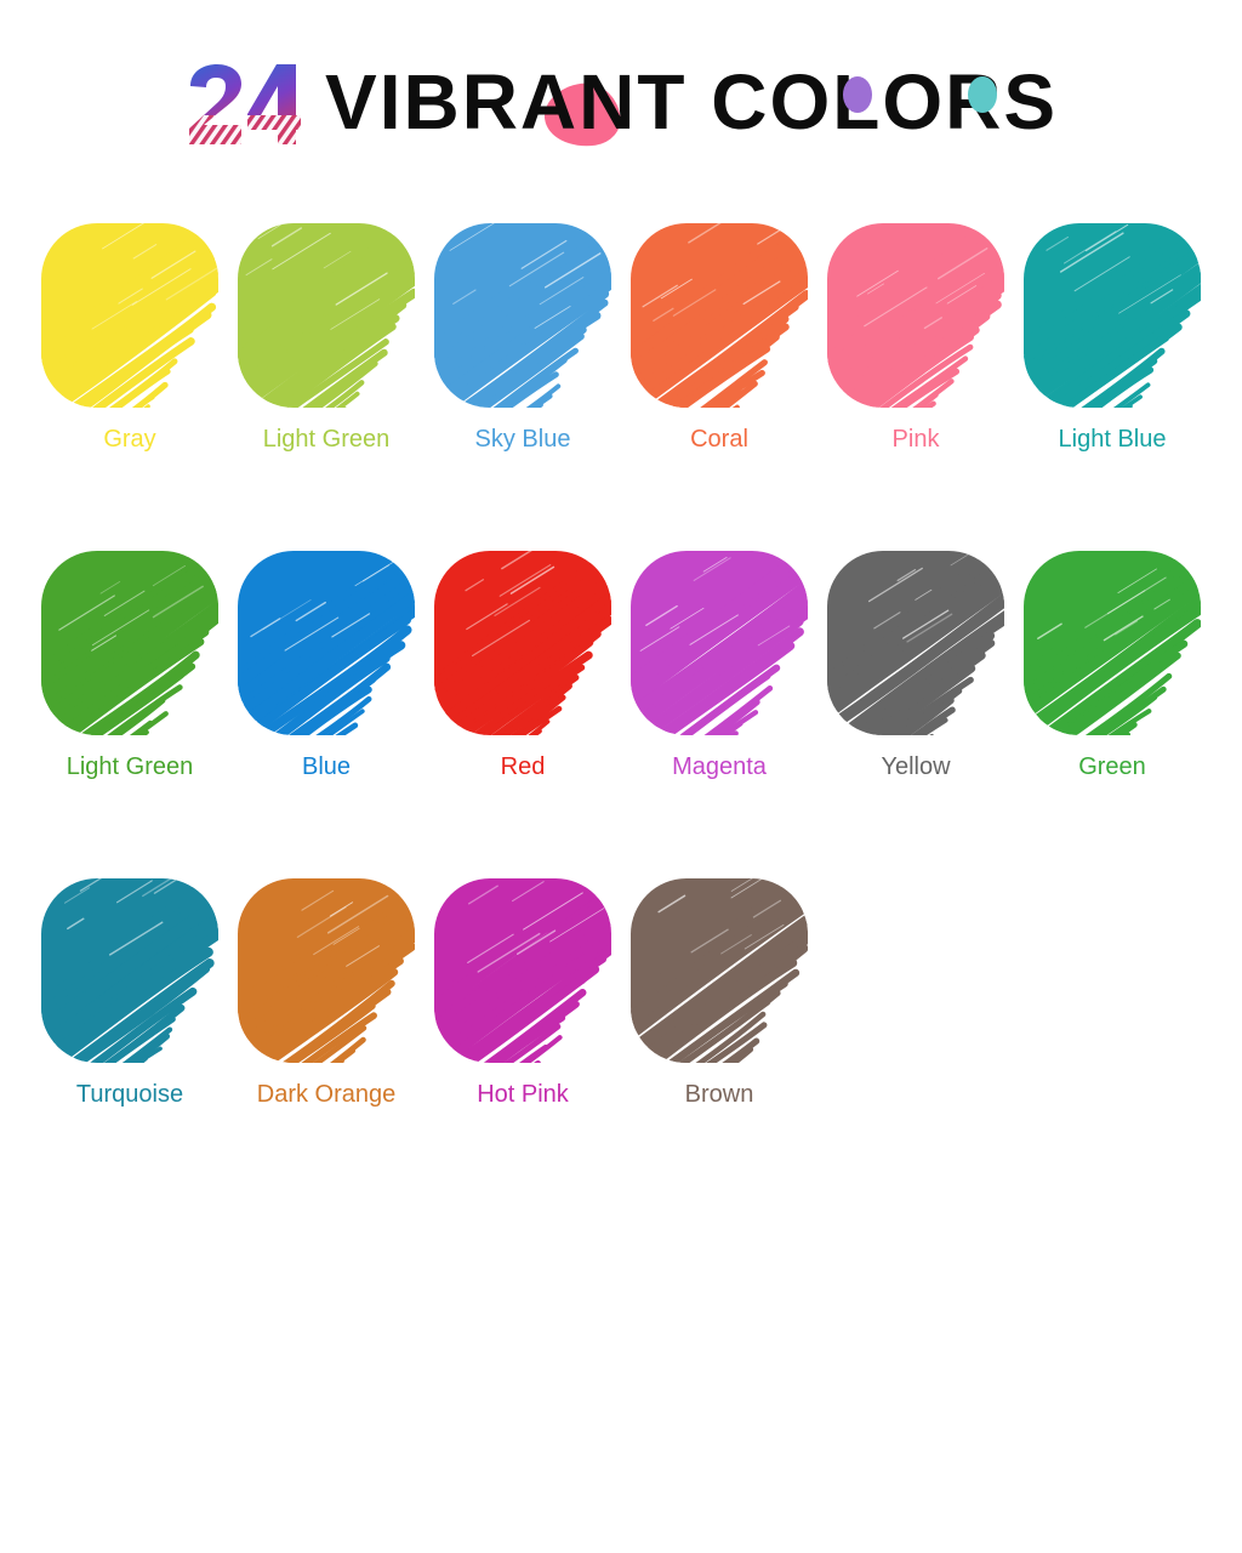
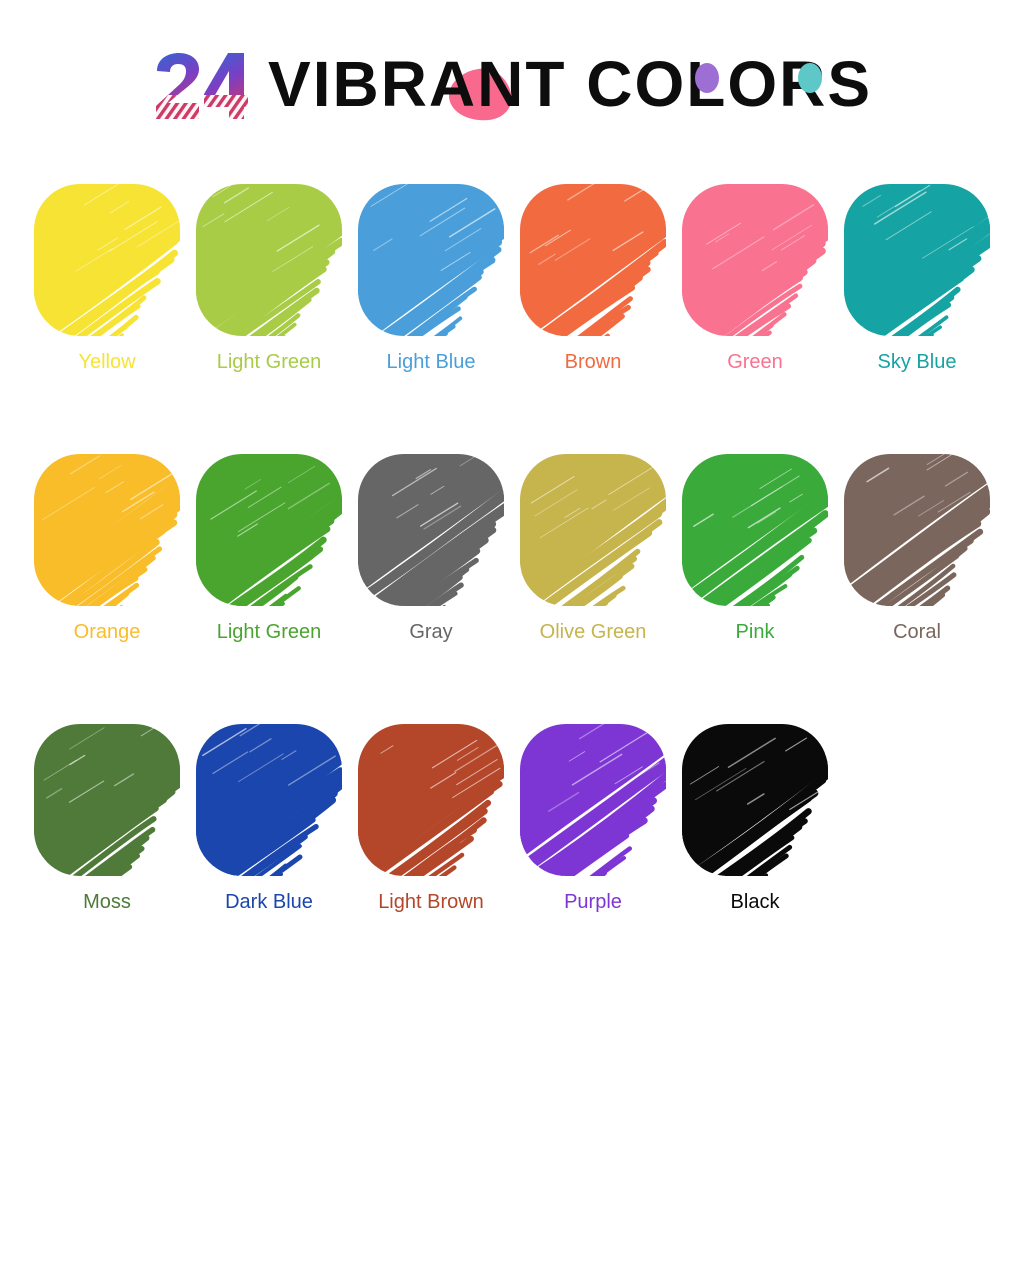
  VIBRANT COOS
- Gray
+ Yellow
  Light Green
- Sky Blue
+ Light Blue
- Coral
+ Brown
- Pink
+ Green
- Light Blue
+ Sky Blue
+ Orange
  Light Green
- Blue
- Red
- Magenta
- Yellow
+ Gray
+ Olive Green
- Green
+ Pink
- Turquoise
- Dark Orange
- Hot Pink
- Brown
+ Coral
+ Moss
+ Dark Blue
+ Light Brown
+ Purple
+ Black
